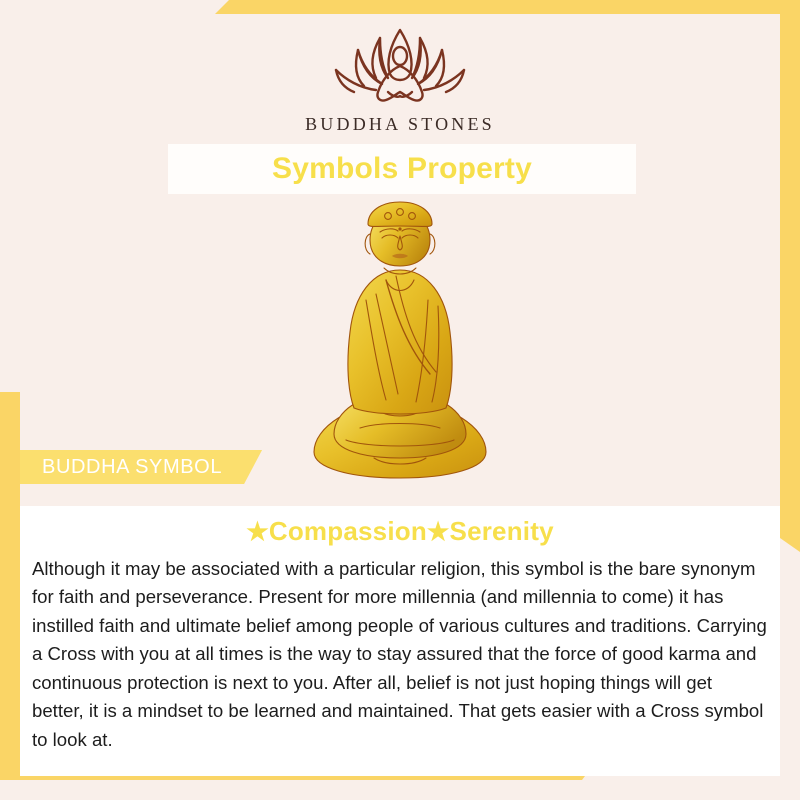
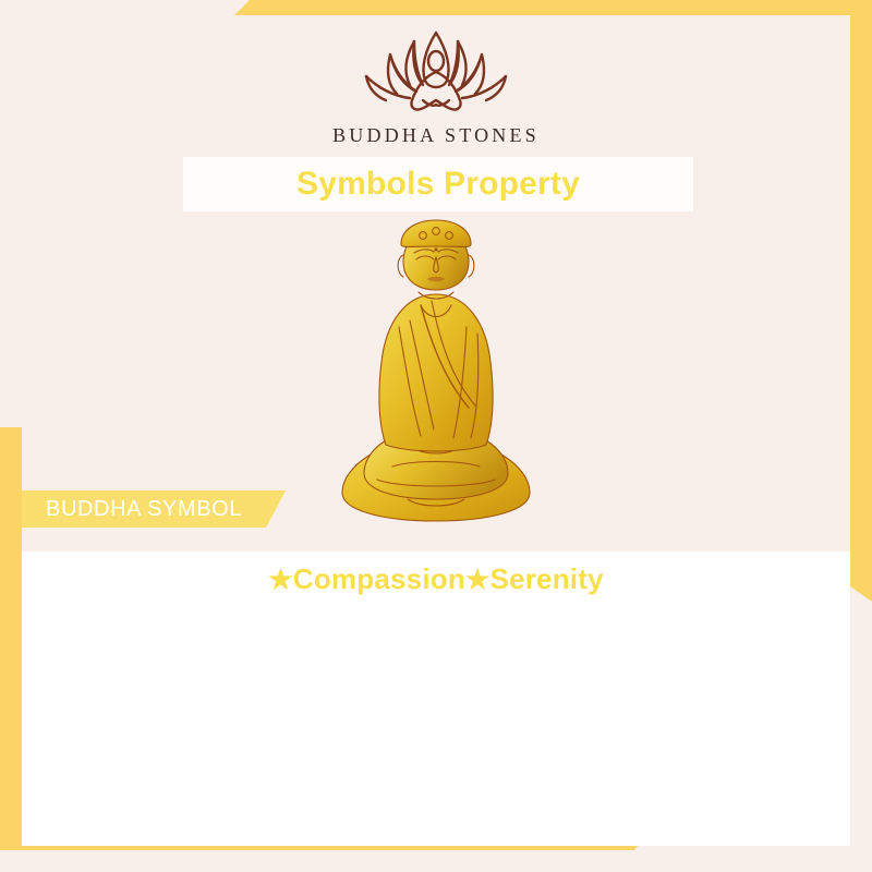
  BUDDHA STONES
  Symbols Property
  BUDDHA SYMBOL
  ★Compassion★Serenity
- Although it may be associated with a particular religion, this symbol is the bare synonym for faith and perseverance. Present for more millennia (and millennia to come) it has instilled faith and ultimate belief among people of various cultures and traditions. Carrying a Cross with you at all times is the way to stay assured that the force of good karma and continuous protection is next to you. After all, belief is not just hoping things will get better, it is a mindset to be learned and maintained. That gets easier with a Cross symbol to look at.
